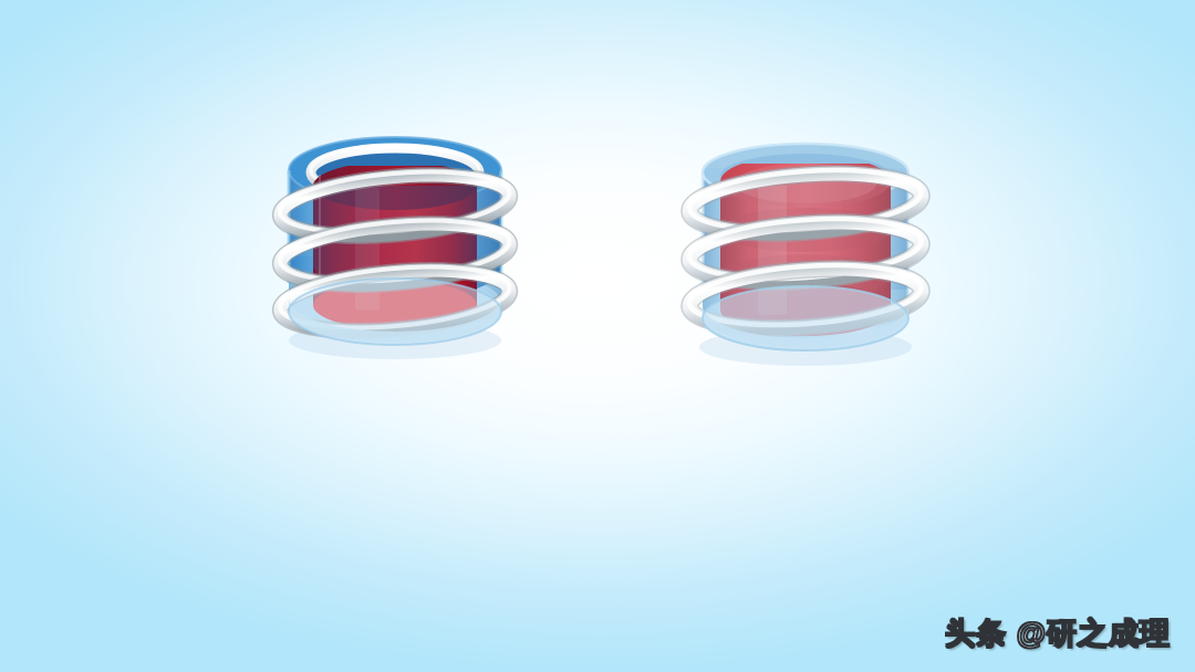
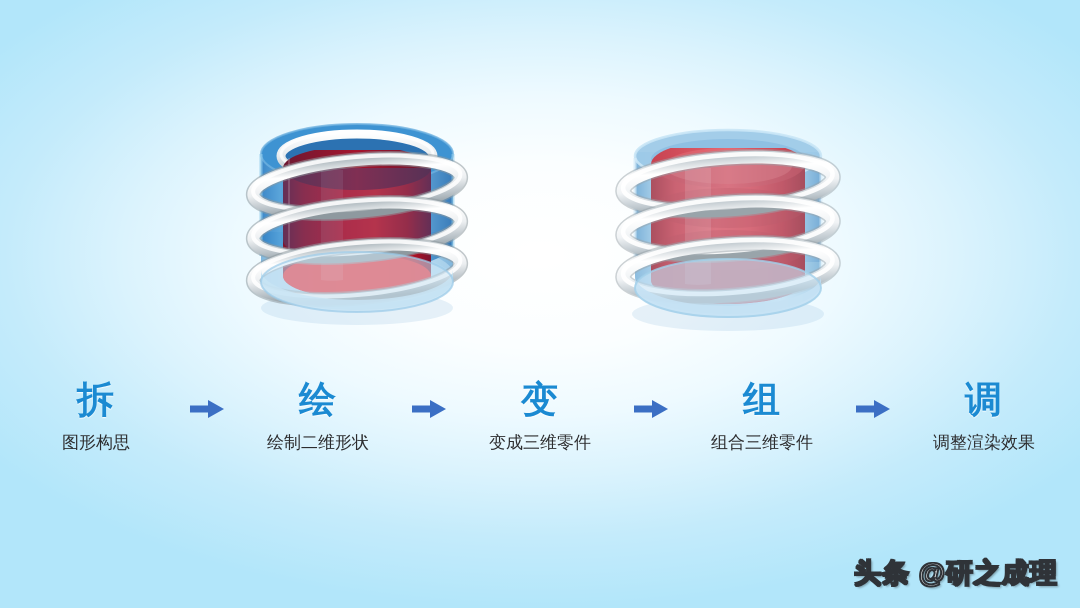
+ 拆
+ 图形构思
+ 绘
+ 绘制二维形状
+ 变
+ 变成三维零件
+ 组
+ 组合三维零件
+ 调
+ 调整渲染效果
  头条 @研之成理
